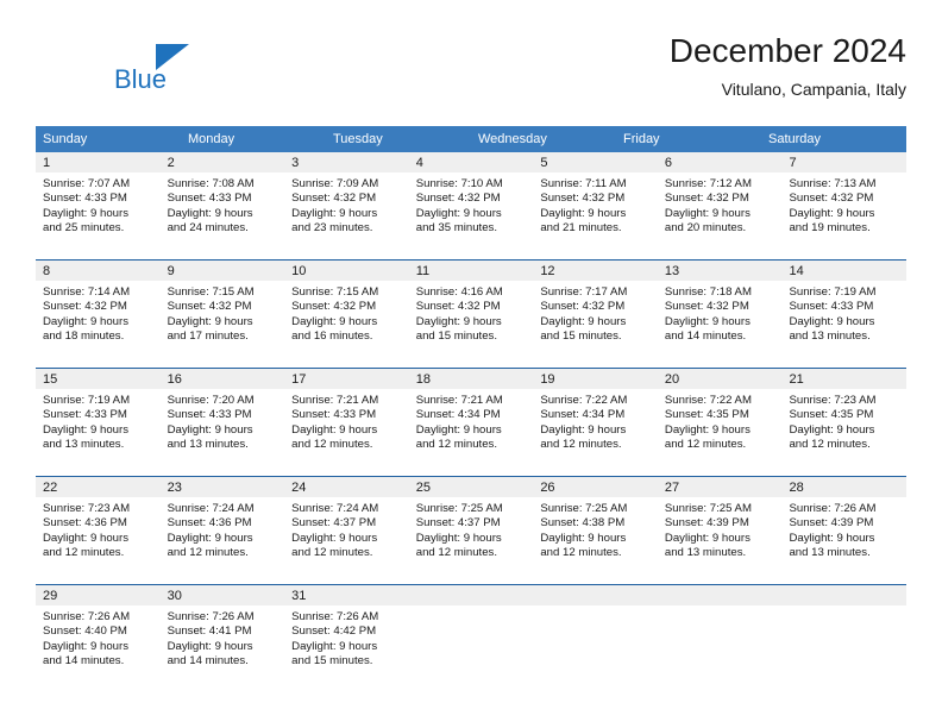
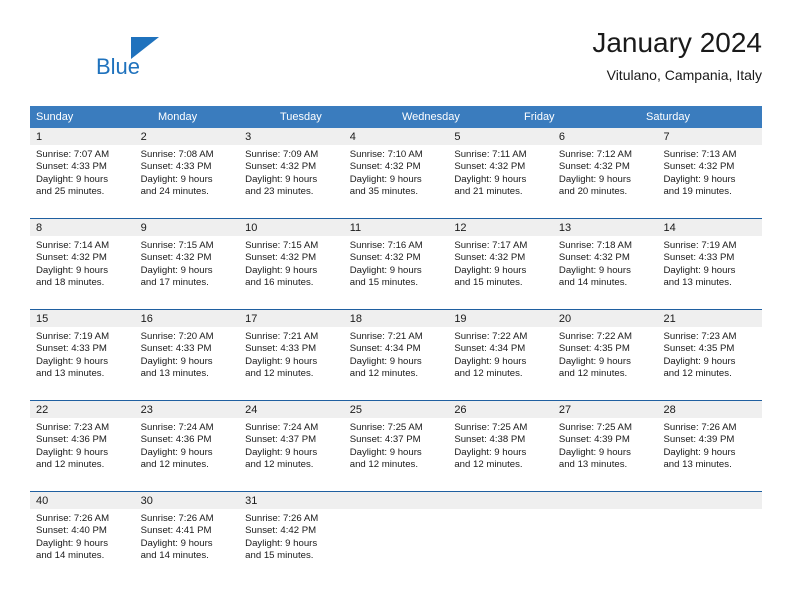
  Blue
- December 2024
+ January 2024
  Vitulano, Campania, Italy
  Sunday
  Monday
  Tuesday
  Wednesday
  Friday
  Saturday
  1
  Sunrise: 7:07 AM
  Sunset: 4:33 PM
  Daylight: 9 hours
  and 25 minutes.
  2
  Sunrise: 7:08 AM
  Sunset: 4:33 PM
  Daylight: 9 hours
  and 24 minutes.
  3
  Sunrise: 7:09 AM
  Sunset: 4:32 PM
  Daylight: 9 hours
  and 23 minutes.
  4
  Sunrise: 7:10 AM
  Sunset: 4:32 PM
  Daylight: 9 hours
  and 35 minutes.
  5
  Sunrise: 7:11 AM
  Sunset: 4:32 PM
  Daylight: 9 hours
  and 21 minutes.
  6
  Sunrise: 7:12 AM
  Sunset: 4:32 PM
  Daylight: 9 hours
  and 20 minutes.
  7
  Sunrise: 7:13 AM
  Sunset: 4:32 PM
  Daylight: 9 hours
  and 19 minutes.
  8
  Sunrise: 7:14 AM
  Sunset: 4:32 PM
  Daylight: 9 hours
  and 18 minutes.
  9
  Sunrise: 7:15 AM
  Sunset: 4:32 PM
  Daylight: 9 hours
  and 17 minutes.
  10
  Sunrise: 7:15 AM
  Sunset: 4:32 PM
  Daylight: 9 hours
  and 16 minutes.
  11
- Sunrise: 4:16 AM
+ Sunrise: 7:16 AM
  Sunset: 4:32 PM
  Daylight: 9 hours
  and 15 minutes.
  12
  Sunrise: 7:17 AM
  Sunset: 4:32 PM
  Daylight: 9 hours
  and 15 minutes.
  13
  Sunrise: 7:18 AM
  Sunset: 4:32 PM
  Daylight: 9 hours
  and 14 minutes.
  14
  Sunrise: 7:19 AM
  Sunset: 4:33 PM
  Daylight: 9 hours
  and 13 minutes.
  15
  Sunrise: 7:19 AM
  Sunset: 4:33 PM
  Daylight: 9 hours
  and 13 minutes.
  16
  Sunrise: 7:20 AM
  Sunset: 4:33 PM
  Daylight: 9 hours
  and 13 minutes.
  17
  Sunrise: 7:21 AM
  Sunset: 4:33 PM
  Daylight: 9 hours
  and 12 minutes.
  18
  Sunrise: 7:21 AM
  Sunset: 4:34 PM
  Daylight: 9 hours
  and 12 minutes.
  19
  Sunrise: 7:22 AM
  Sunset: 4:34 PM
  Daylight: 9 hours
  and 12 minutes.
  20
  Sunrise: 7:22 AM
  Sunset: 4:35 PM
  Daylight: 9 hours
  and 12 minutes.
  21
  Sunrise: 7:23 AM
  Sunset: 4:35 PM
  Daylight: 9 hours
  and 12 minutes.
  22
  Sunrise: 7:23 AM
  Sunset: 4:36 PM
  Daylight: 9 hours
  and 12 minutes.
  23
  Sunrise: 7:24 AM
  Sunset: 4:36 PM
  Daylight: 9 hours
  and 12 minutes.
  24
  Sunrise: 7:24 AM
  Sunset: 4:37 PM
  Daylight: 9 hours
  and 12 minutes.
  25
  Sunrise: 7:25 AM
  Sunset: 4:37 PM
  Daylight: 9 hours
  and 12 minutes.
  26
  Sunrise: 7:25 AM
  Sunset: 4:38 PM
  Daylight: 9 hours
  and 12 minutes.
  27
  Sunrise: 7:25 AM
  Sunset: 4:39 PM
  Daylight: 9 hours
  and 13 minutes.
  28
  Sunrise: 7:26 AM
  Sunset: 4:39 PM
  Daylight: 9 hours
  and 13 minutes.
- 29
+ 40
  Sunrise: 7:26 AM
  Sunset: 4:40 PM
  Daylight: 9 hours
  and 14 minutes.
  30
  Sunrise: 7:26 AM
  Sunset: 4:41 PM
  Daylight: 9 hours
  and 14 minutes.
  31
  Sunrise: 7:26 AM
  Sunset: 4:42 PM
  Daylight: 9 hours
  and 15 minutes.
